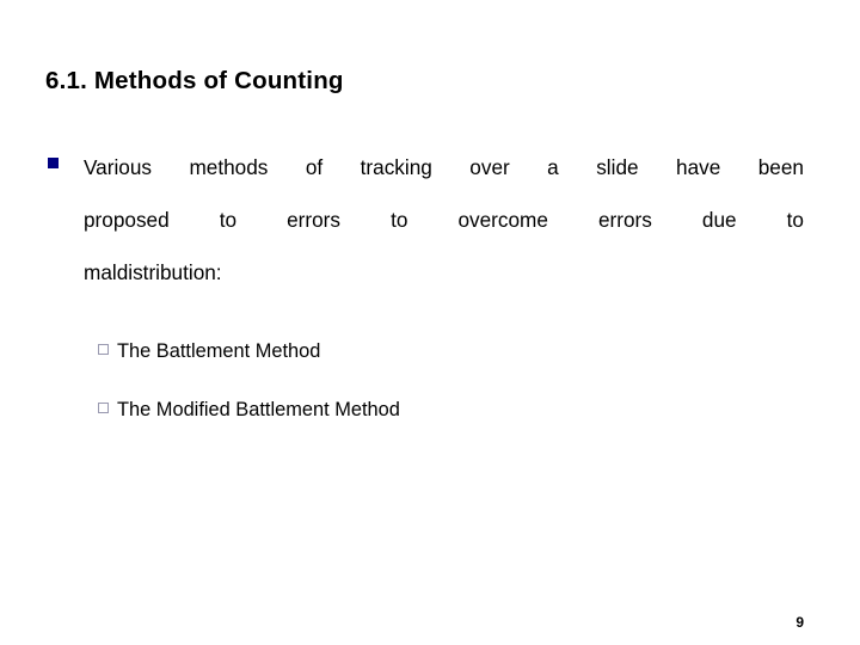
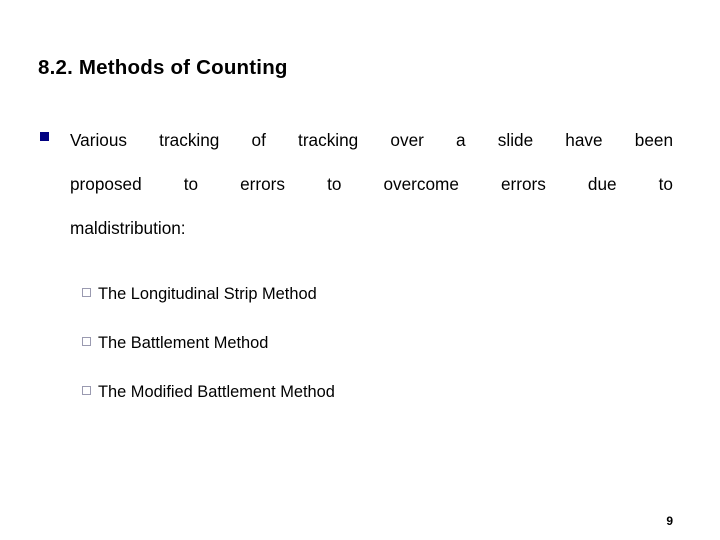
- 6.1. Methods of Counting
+ 8.2. Methods of Counting
- Various methods of tracking over a slide have been
+ Various tracking of tracking over a slide have been
  proposed to errors to overcome errors due to
  maldistribution:
+ The Longitudinal Strip Method
  The Battlement Method
  The Modified Battlement Method
  9
